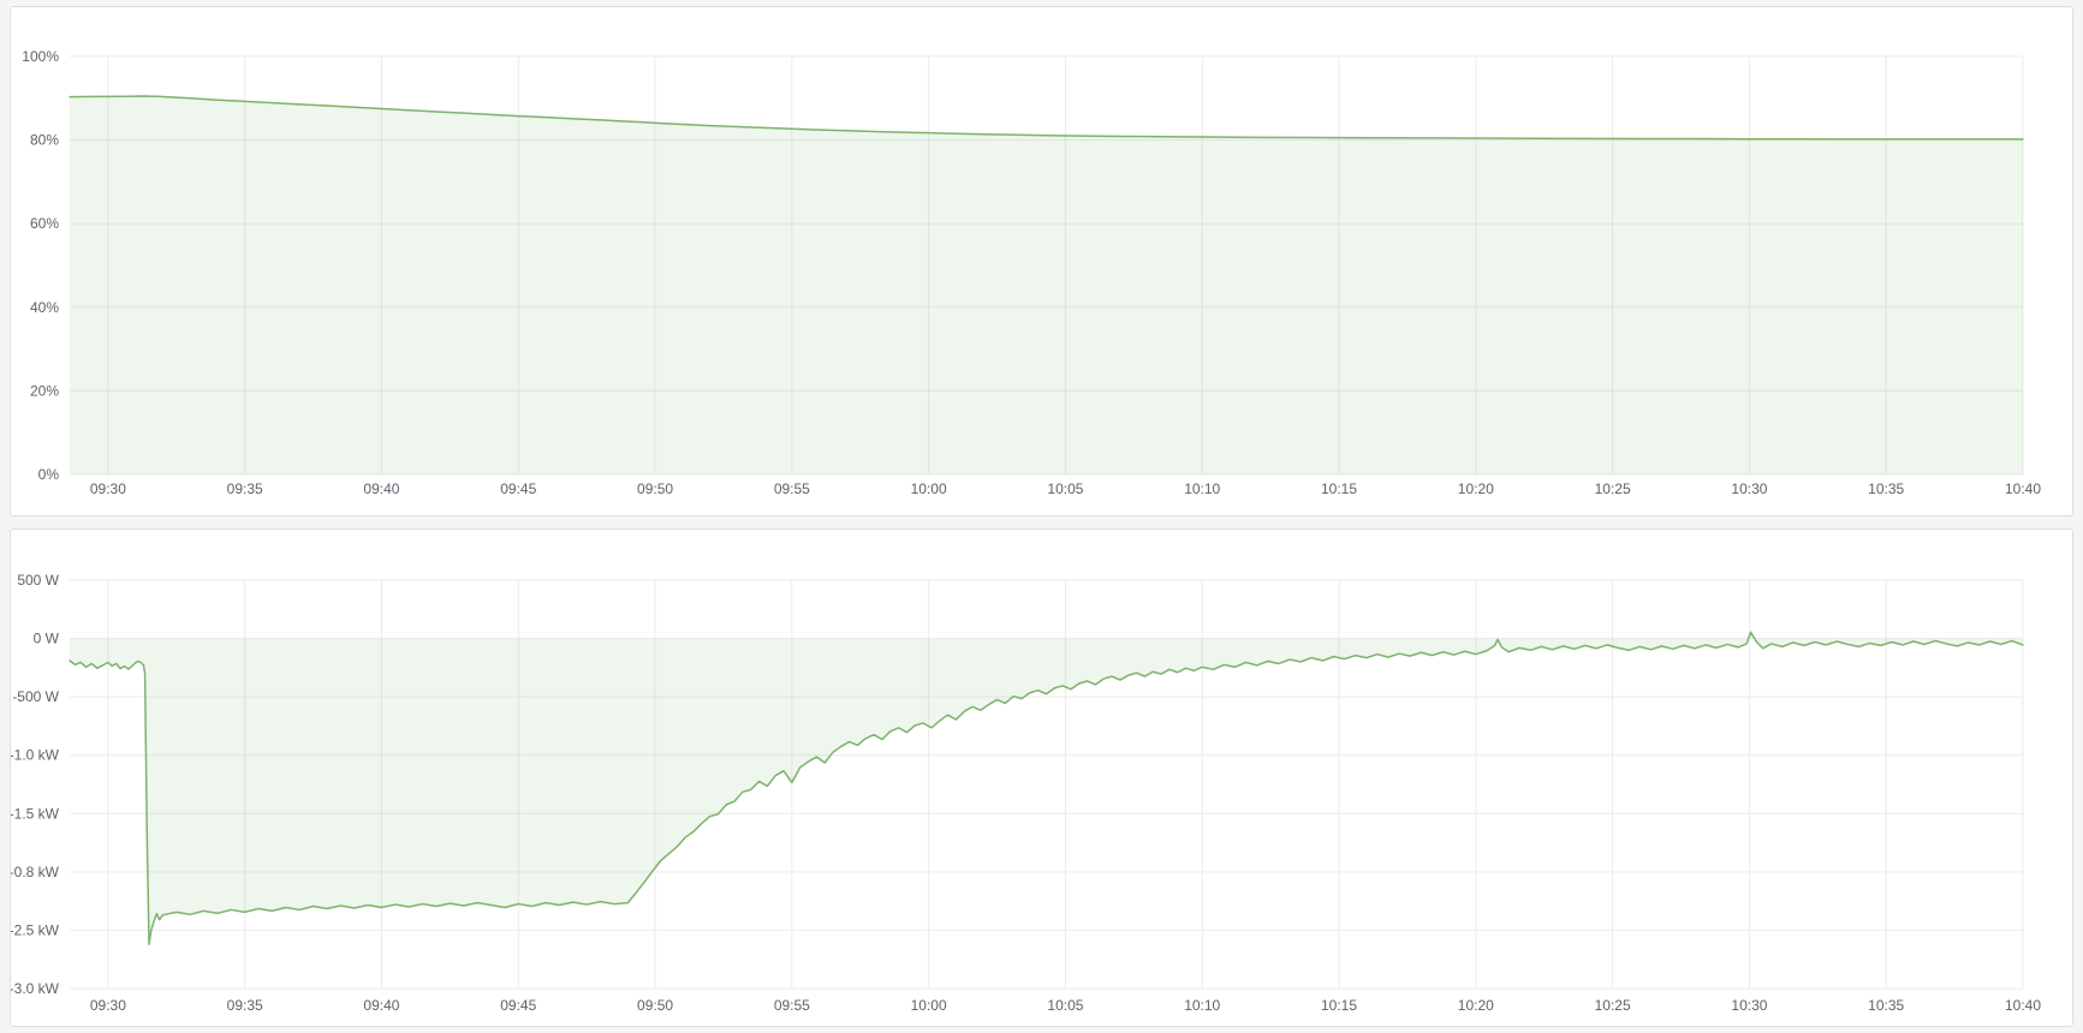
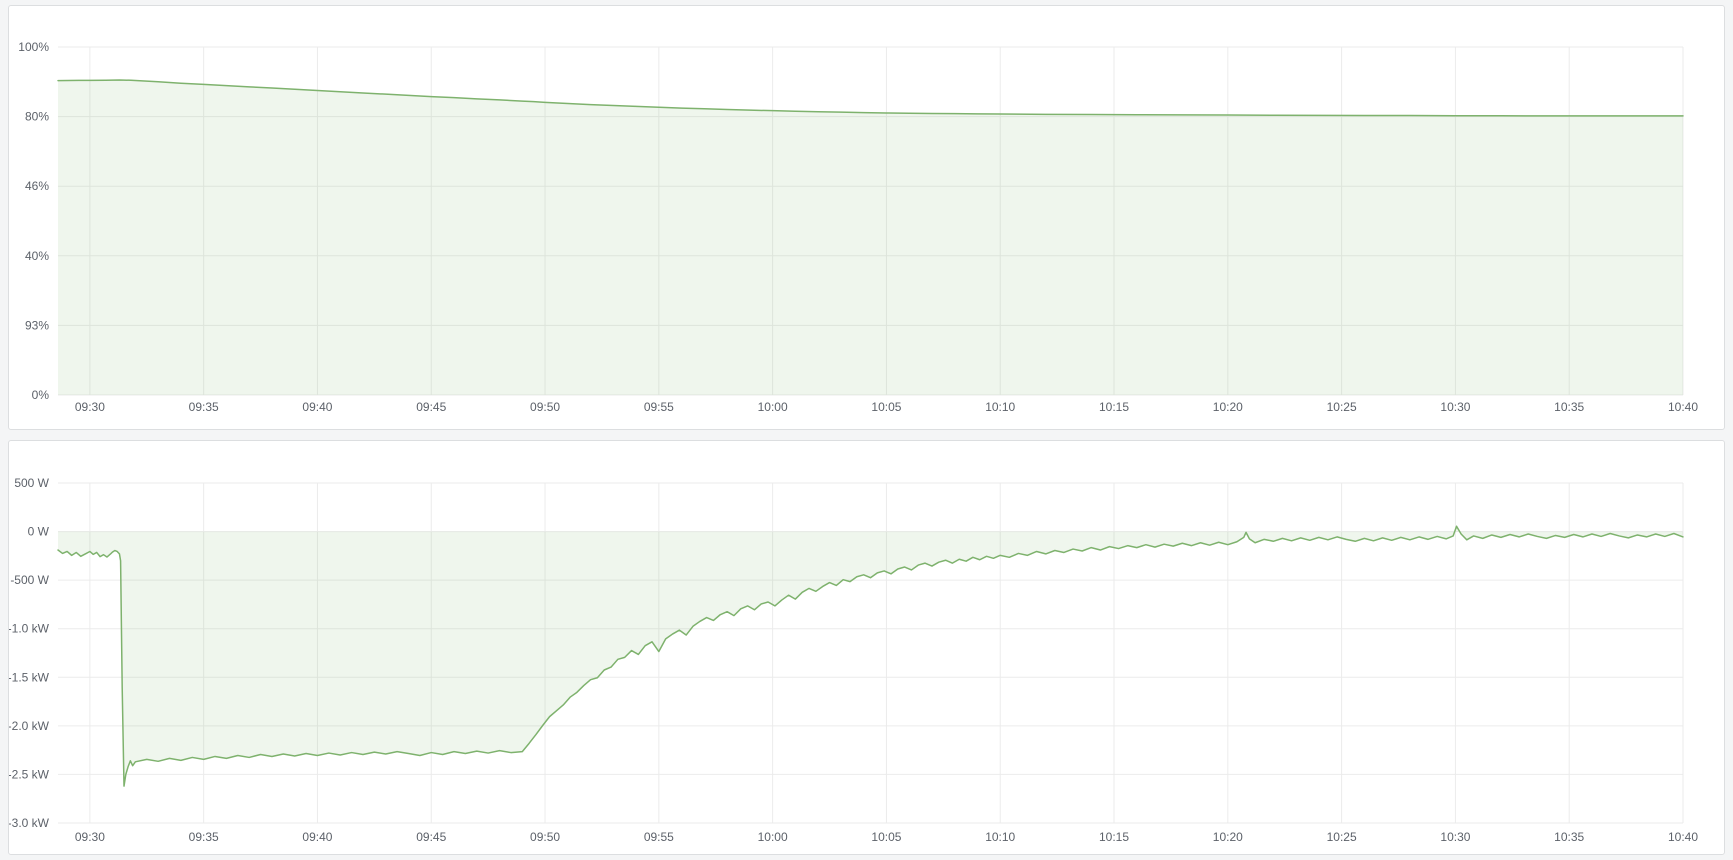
  09:30
  09:35
  09:40
  09:45
  09:50
  09:55
  10:00
  10:05
  10:10
  10:15
  10:20
  10:25
  10:30
  10:35
  10:40
  100%
  80%
- 60%
+ 46%
  40%
- 20%
+ 93%
  0%
  09:30
  09:35
  09:40
  09:45
  09:50
  09:55
  10:00
  10:05
  10:10
  10:15
  10:20
  10:25
  10:30
  10:35
  10:40
  500 W
  0 W
  -500 W
  -1.0 kW
  -1.5 kW
- -0.8 kW
+ -2.0 kW
  -2.5 kW
  -3.0 kW
